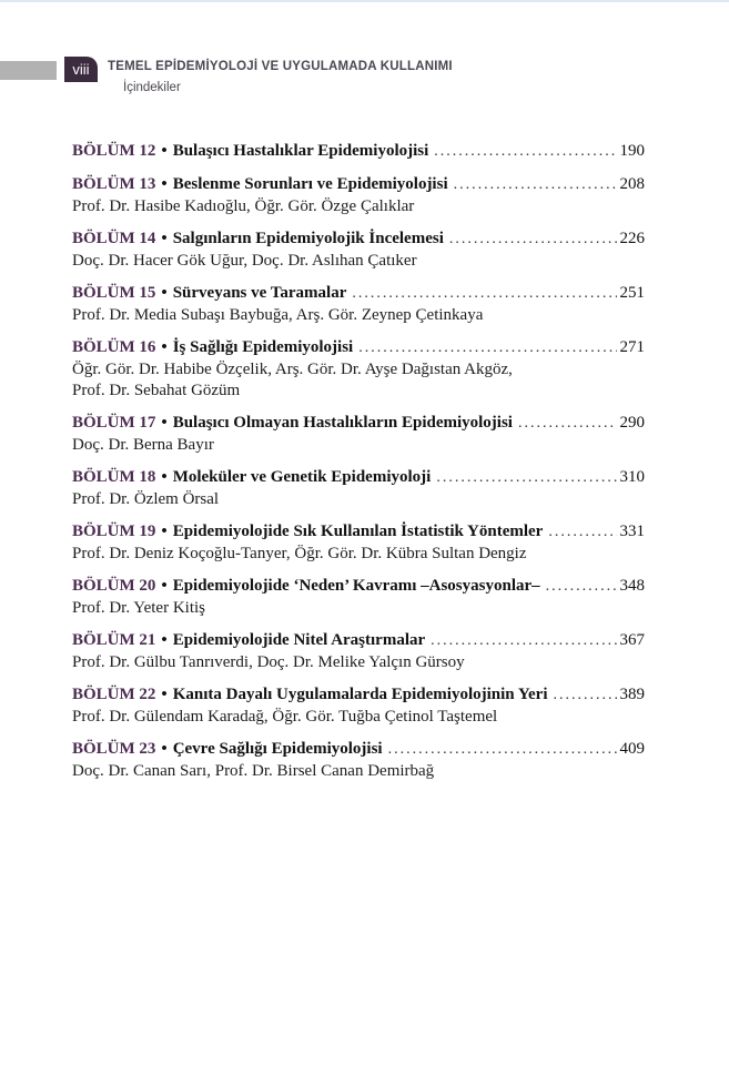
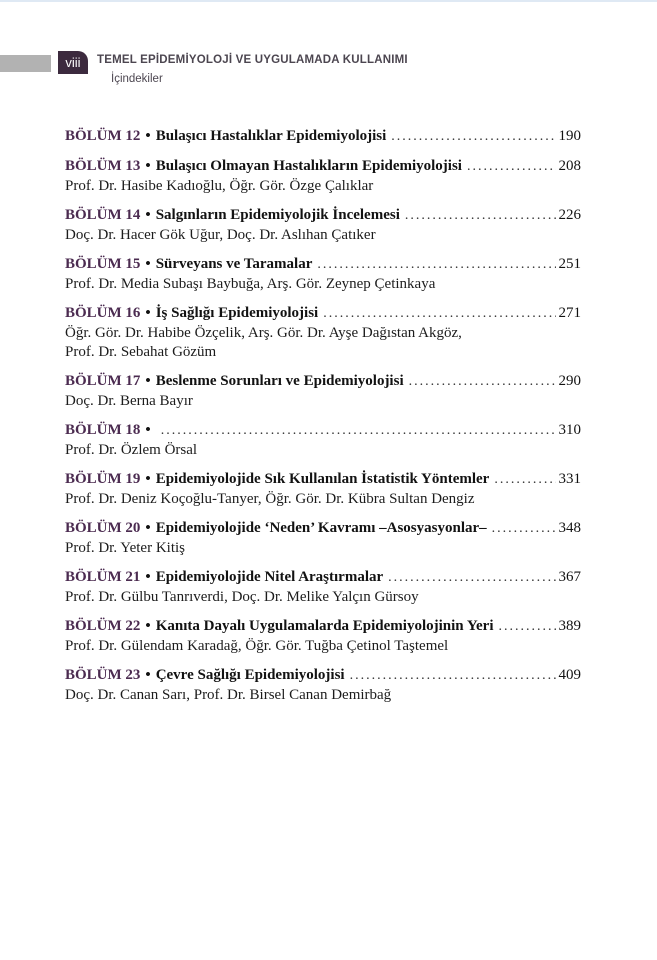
  viii
  TEMEL EPİDEMİYOLOJİ VE UYGULAMADA KULLANIMI
  İçindekiler
  BÖLÜM 12
  •
  Bulaşıcı Hastalıklar Epidemiyolojisi
  190
  BÖLÜM 13
  •
- Beslenme Sorunları ve Epidemiyolojisi
+ Bulaşıcı Olmayan Hastalıkların Epidemiyolojisi
  208
  Prof. Dr. Hasibe Kadıoğlu, Öğr. Gör. Özge Çalıklar
  BÖLÜM 14
  •
  Salgınların Epidemiyolojik İncelemesi
  226
  Doç. Dr. Hacer Gök Uğur, Doç. Dr. Aslıhan Çatıker
  BÖLÜM 15
  •
  Sürveyans ve Taramalar
  251
  Prof. Dr. Media Subaşı Baybuğa, Arş. Gör. Zeynep Çetinkaya
  BÖLÜM 16
  •
  İş Sağlığı Epidemiyolojisi
  271
  Öğr. Gör. Dr. Habibe Özçelik, Arş. Gör. Dr. Ayşe Dağıstan Akgöz,
  Prof. Dr. Sebahat Gözüm
  BÖLÜM 17
  •
- Bulaşıcı Olmayan Hastalıkların Epidemiyolojisi
+ Beslenme Sorunları ve Epidemiyolojisi
  290
  Doç. Dr. Berna Bayır
  BÖLÜM 18
  •
- Moleküler ve Genetik Epidemiyoloji
  310
  Prof. Dr. Özlem Örsal
  BÖLÜM 19
  •
  Epidemiyolojide Sık Kullanılan İstatistik Yöntemler
  331
  Prof. Dr. Deniz Koçoğlu-Tanyer, Öğr. Gör. Dr. Kübra Sultan Dengiz
  BÖLÜM 20
  •
  Epidemiyolojide ‘Neden’ Kavramı –Asosyasyonlar–
  348
  Prof. Dr. Yeter Kitiş
  BÖLÜM 21
  •
  Epidemiyolojide Nitel Araştırmalar
  367
  Prof. Dr. Gülbu Tanrıverdi, Doç. Dr. Melike Yalçın Gürsoy
  BÖLÜM 22
  •
  Kanıta Dayalı Uygulamalarda Epidemiyolojinin Yeri
  389
  Prof. Dr. Gülendam Karadağ, Öğr. Gör. Tuğba Çetinol Taştemel
  BÖLÜM 23
  •
  Çevre Sağlığı Epidemiyolojisi
  409
  Doç. Dr. Canan Sarı, Prof. Dr. Birsel Canan Demirbağ
